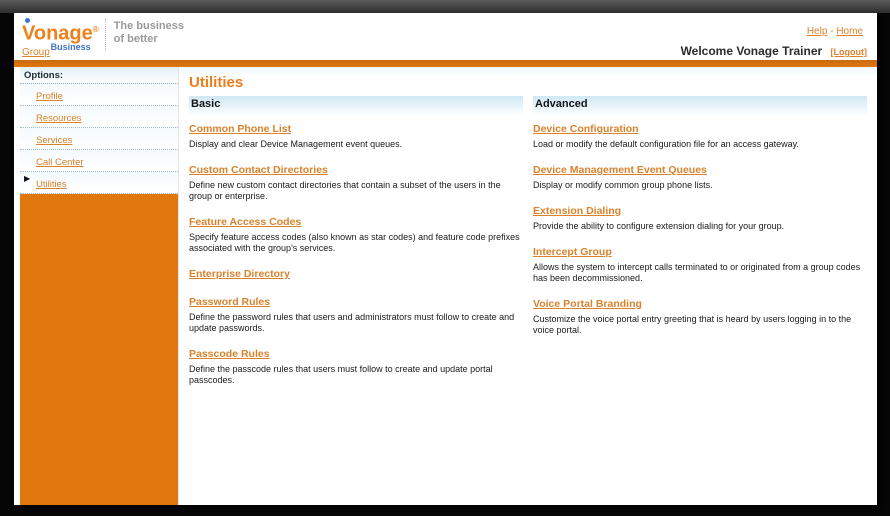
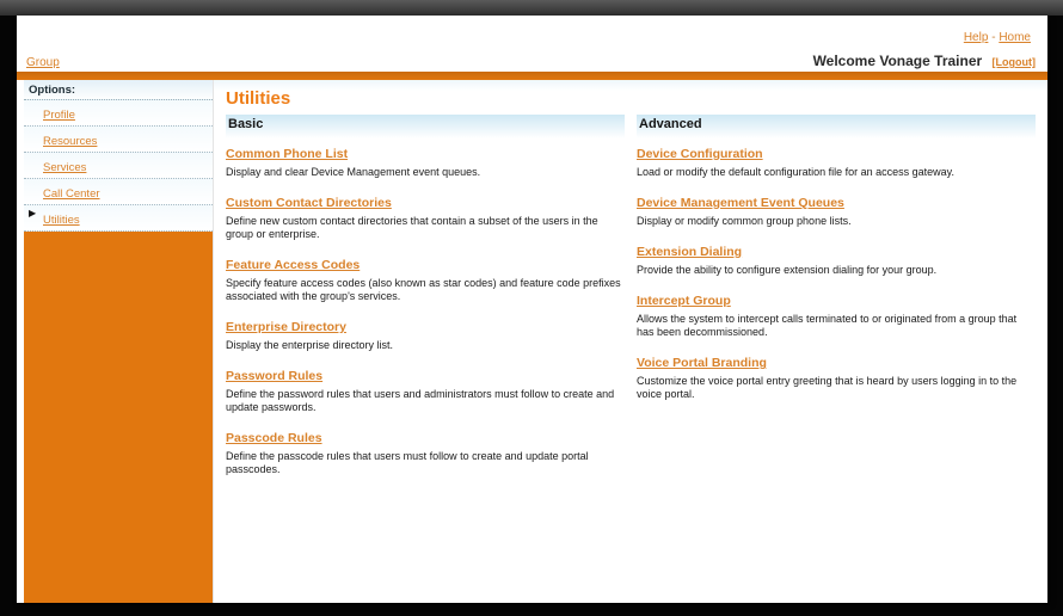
- Vonage®
- Business
- The business
- of better
  Group
  Help - Home
  Welcome Vonage Trainer [Logout]
  Options:
  Profile
  Resources
  Services
  Call Center
  ▶
  Utilities
  Utilities
  Basic
  Common Phone List
  Display and clear Device Management event queues.
  Custom Contact Directories
  Define new custom contact directories that contain a subset of the users in the group or enterprise.
  Feature Access Codes
  Specify feature access codes (also known as star codes) and feature code prefixes associated with the group's services.
  Enterprise Directory
+ Display the enterprise directory list.
  Password Rules
  Define the password rules that users and administrators must follow to create and update passwords.
  Passcode Rules
  Define the passcode rules that users must follow to create and update portal passcodes.
  Advanced
  Device Configuration
  Load or modify the default configuration file for an access gateway.
  Device Management Event Queues
  Display or modify common group phone lists.
  Extension Dialing
  Provide the ability to configure extension dialing for your group.
  Intercept Group
- Allows the system to intercept calls terminated to or originated from a group codes has been decommissioned.
+ Allows the system to intercept calls terminated to or originated from a group that has been decommissioned.
  Voice Portal Branding
  Customize the voice portal entry greeting that is heard by users logging in to the voice portal.
